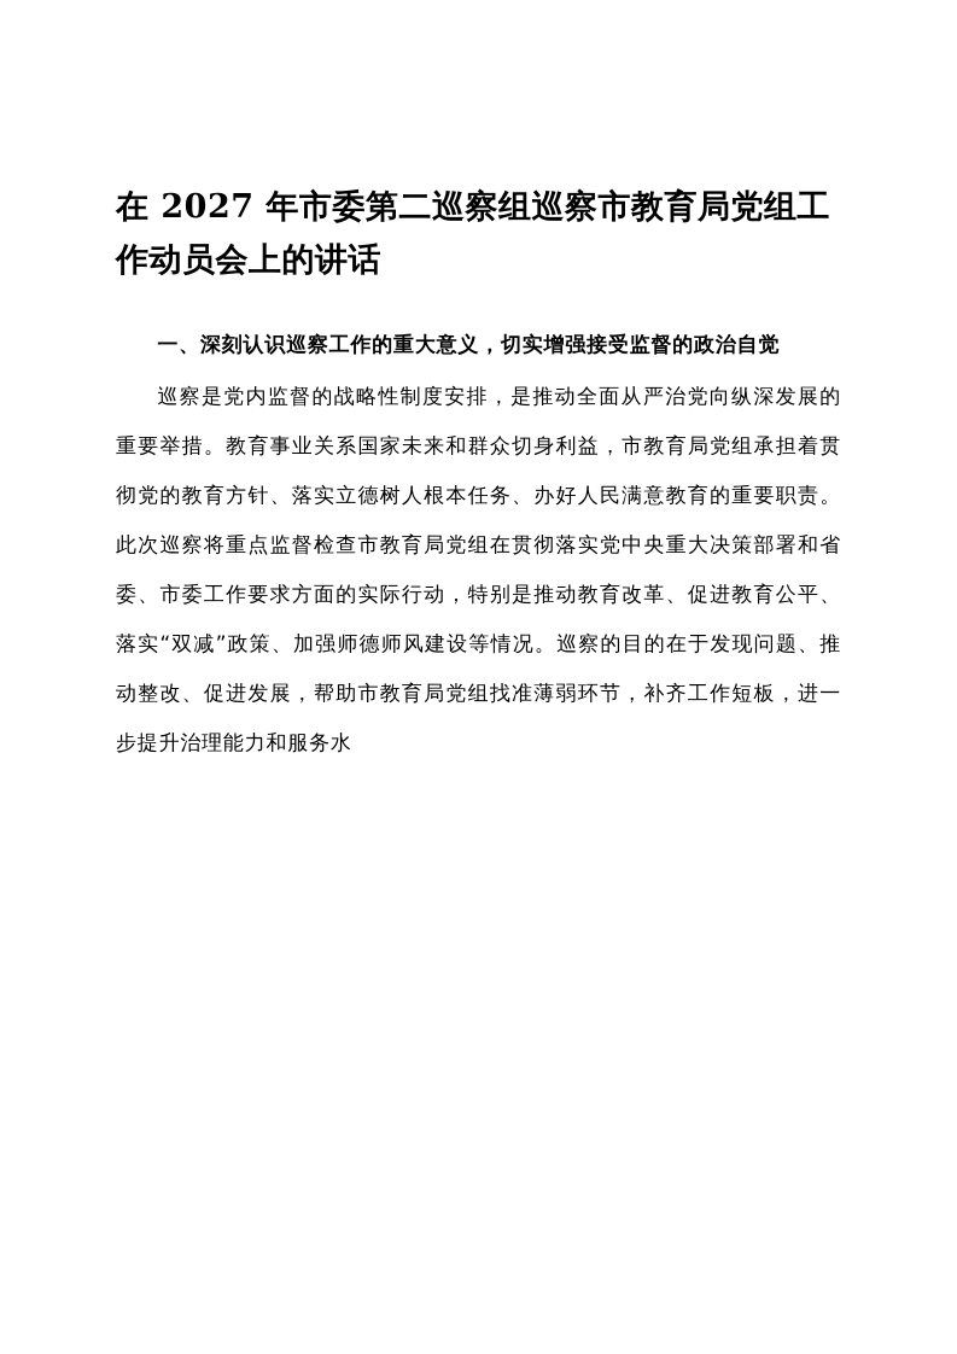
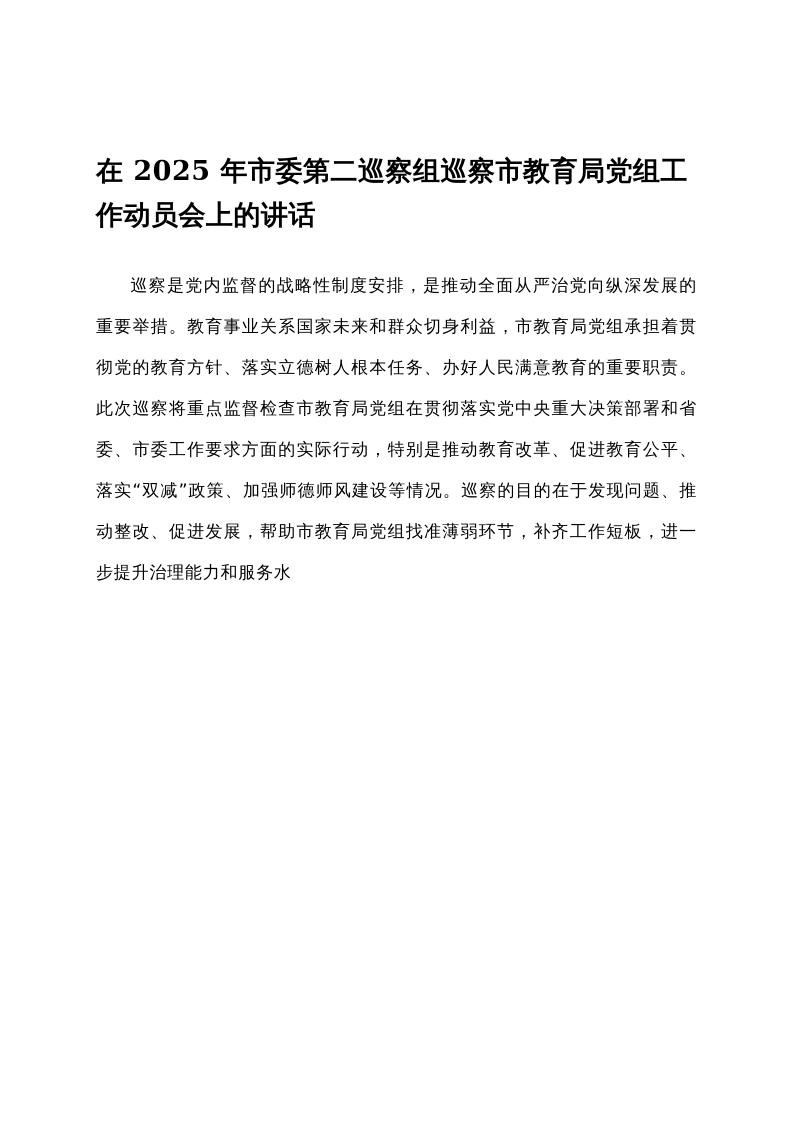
- 在 2027 年市委第二巡察组巡察市教育局党组工作动员会上的讲话
+ 在 2025 年市委第二巡察组巡察市教育局党组工作动员会上的讲话
- 一、深刻认识巡察工作的重大意义，切实增强接受监督的政治自觉
  巡察是党内监督的战略性制度安排，是推动全面从严治党向纵深发展的重要举措。教育事业关系国家未来和群众切身利益，市教育局党组承担着贯彻党的教育方针、落实立德树人根本任务、办好人民满意教育的重要职责。此次巡察将重点监督检查市教育局党组在贯彻落实党中央重大决策部署和省委、市委工作要求方面的实际行动，特别是推动教育改革、促进教育公平、落实“双减”政策、加强师德师风建设等情况。巡察的目的在于发现问题、推动整改、促进发展，帮助市教育局党组找准薄弱环节，补齐工作短板，进一步提升治理能力和服务水
